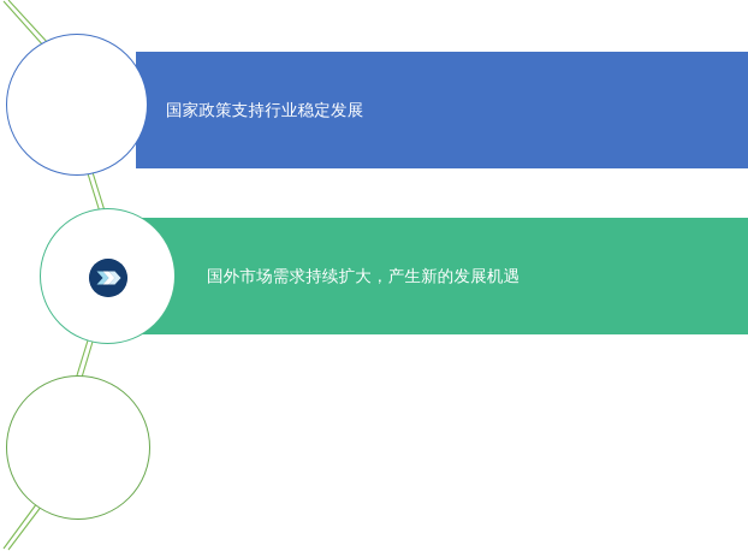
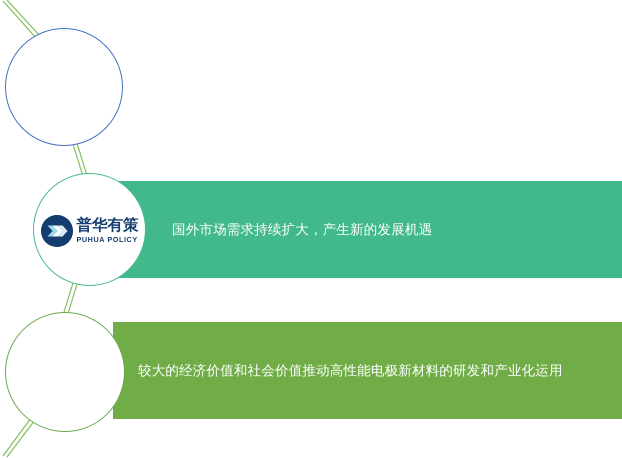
- 国家政策支持行业稳定发展
  国外市场需求持续扩大，产生新的发展机遇
+ 较大的经济价值和社会价值推动高性能电极新材料的研发和产业化运用
+ 普华有策
+ PUHUA POLICY
